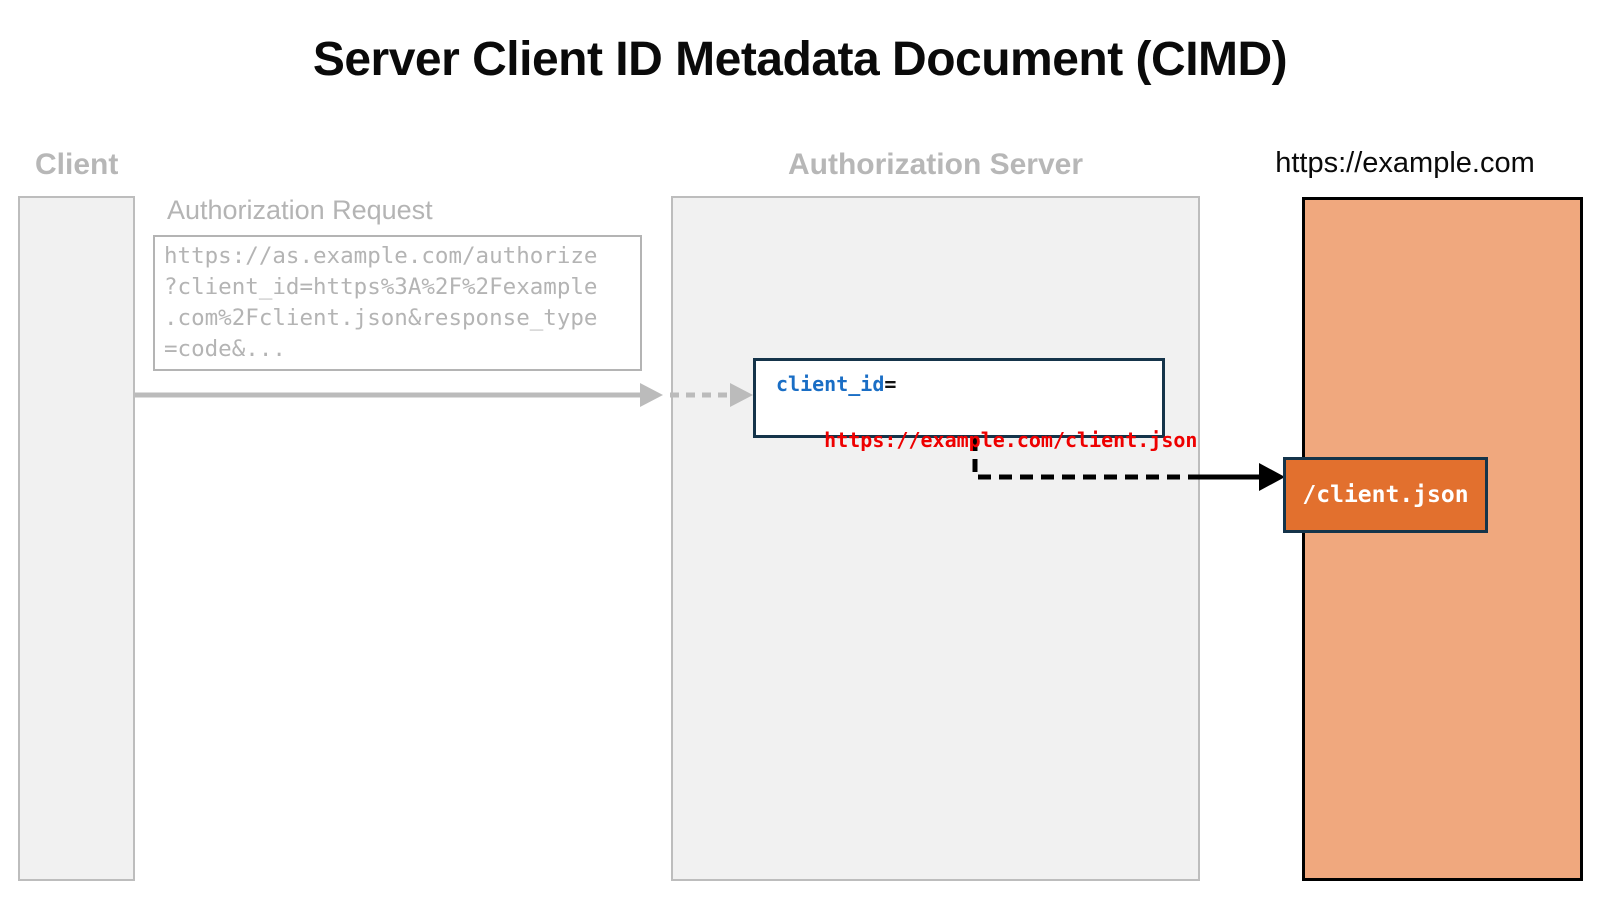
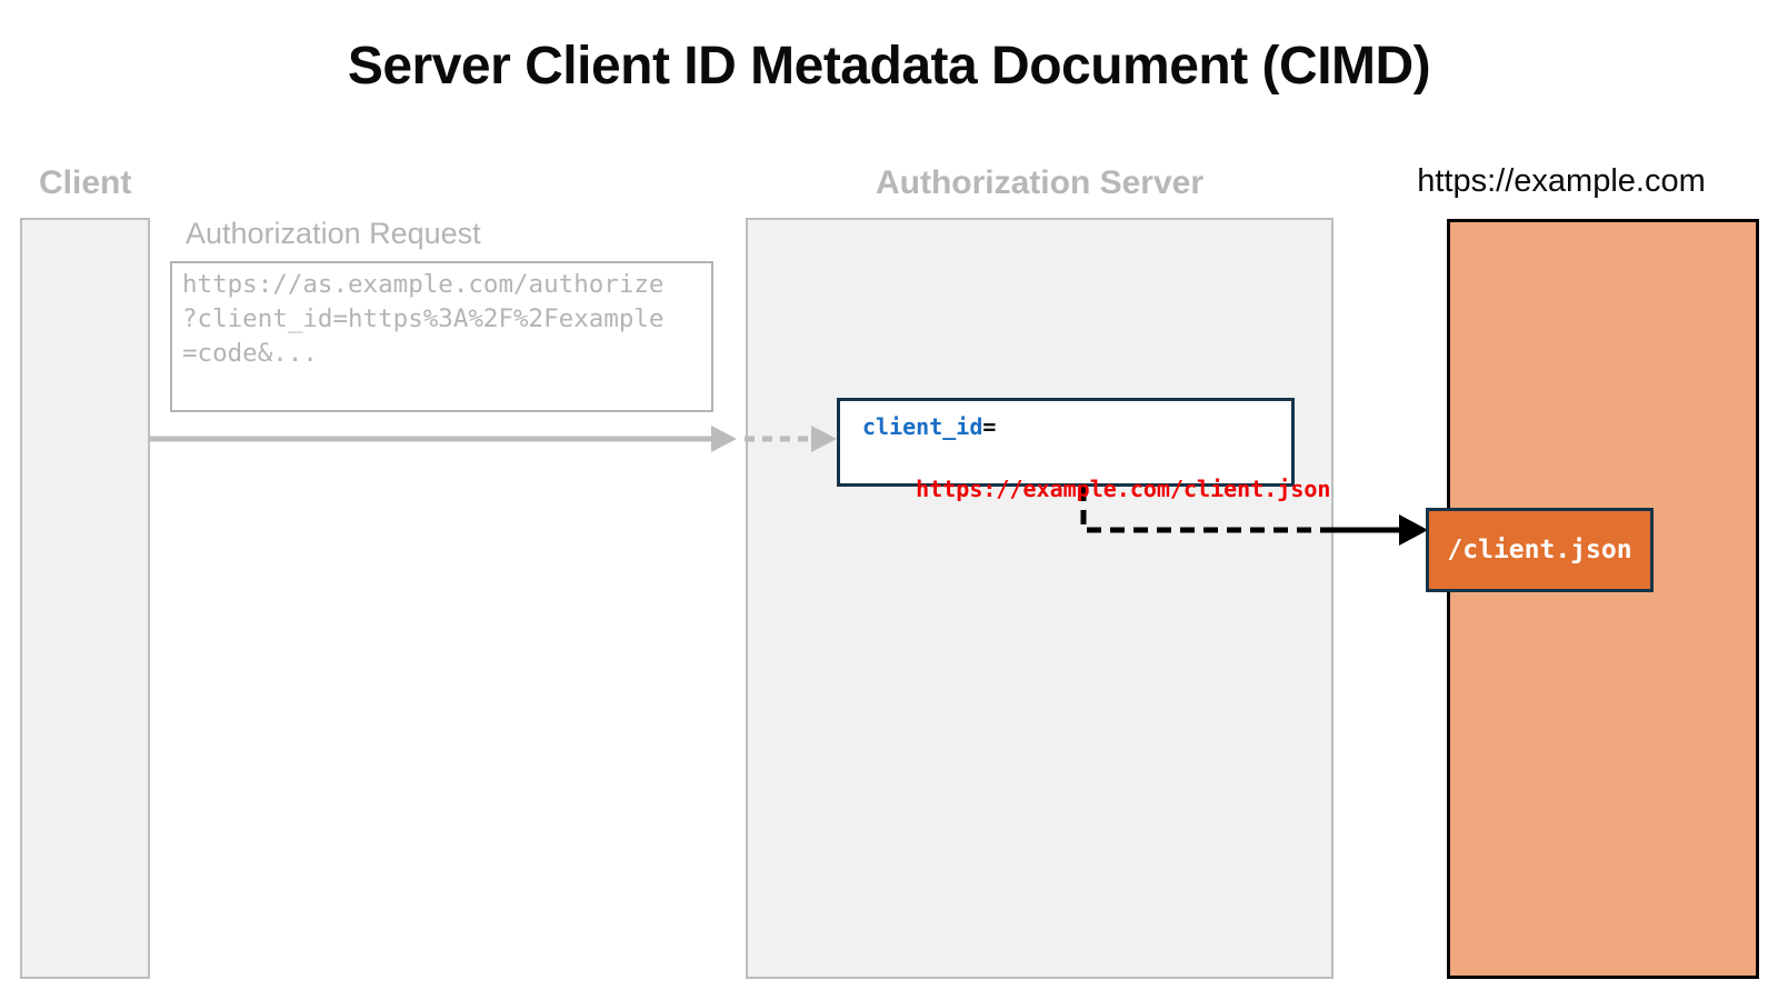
  Server Client ID Metadata Document (CIMD)
  Client
  Authorization Server
  https://example.com
  Authorization Request
  https://as.example.com/authorize
  ?client_id=https%3A%2F%2Fexample
- .com%2Fclient.json&response_type
  =code&...
  client_id=
  https://example.com/client.json
  /client.json
